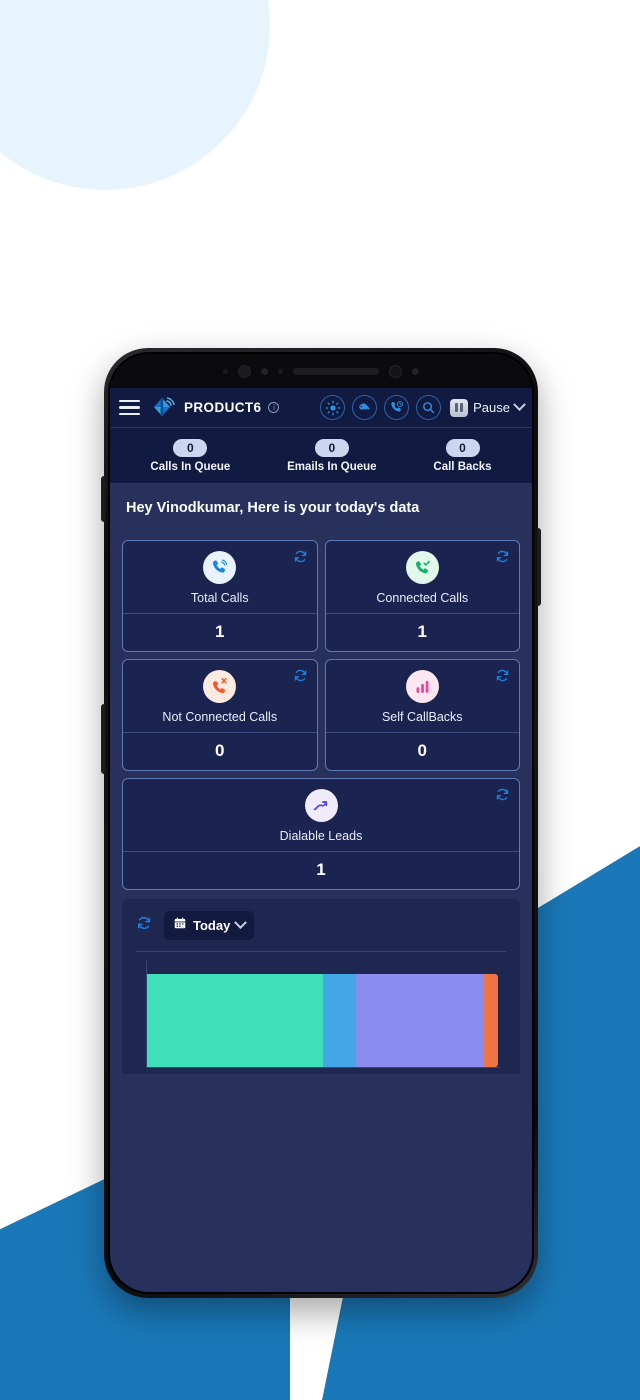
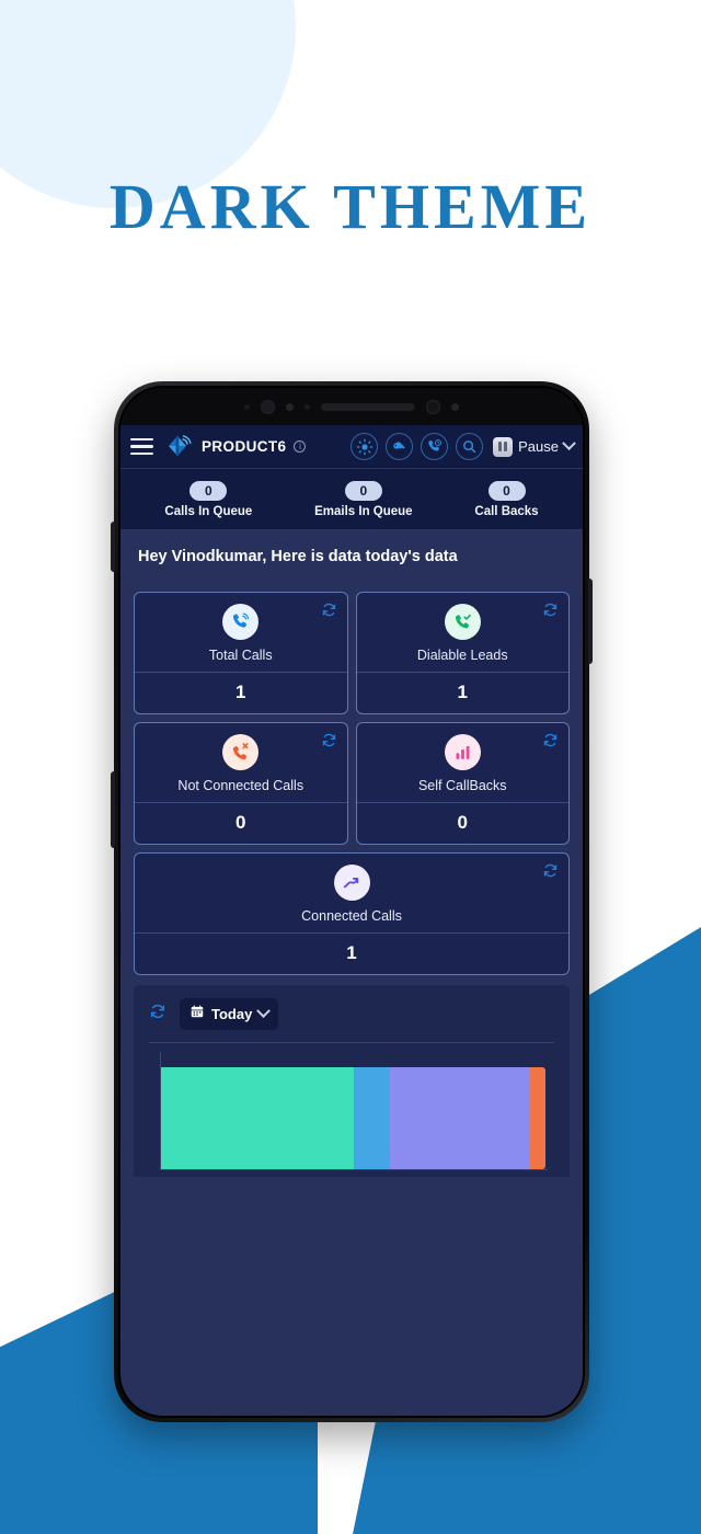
+ DARK THEME
  PRODUCT6
  i
  Pause
  0
  Calls In Queue
  0
  Emails In Queue
  0
  Call Backs
- Hey Vinodkumar, Here is your today's data
+ Hey Vinodkumar, Here is data today's data
  Total Calls
  1
- Connected Calls
+ Dialable Leads
  1
  Not Connected Calls
  0
  Self CallBacks
  0
- Dialable Leads
+ Connected Calls
  1
  Today
